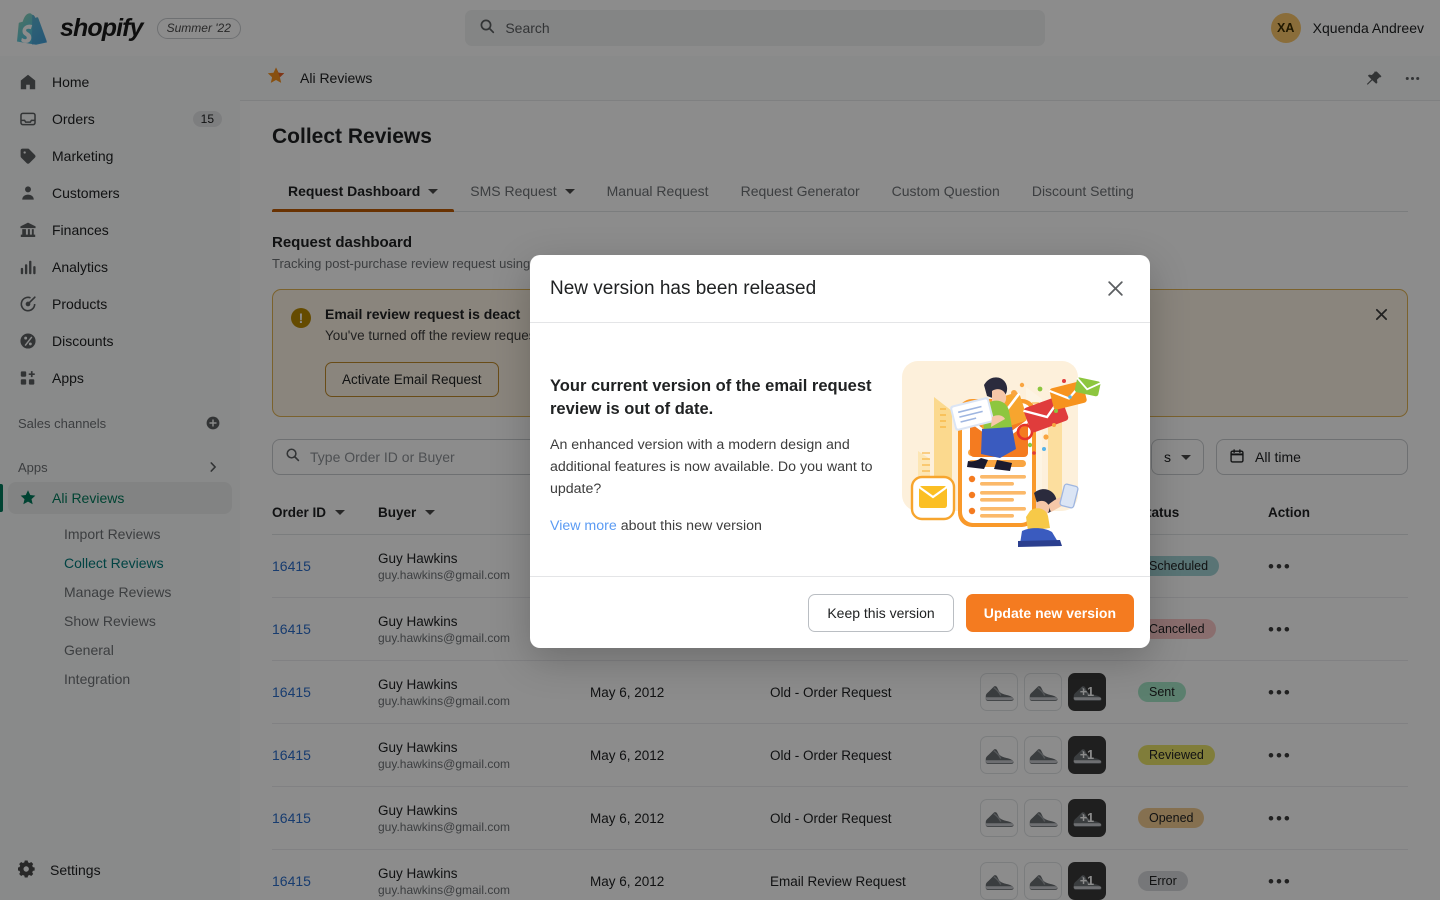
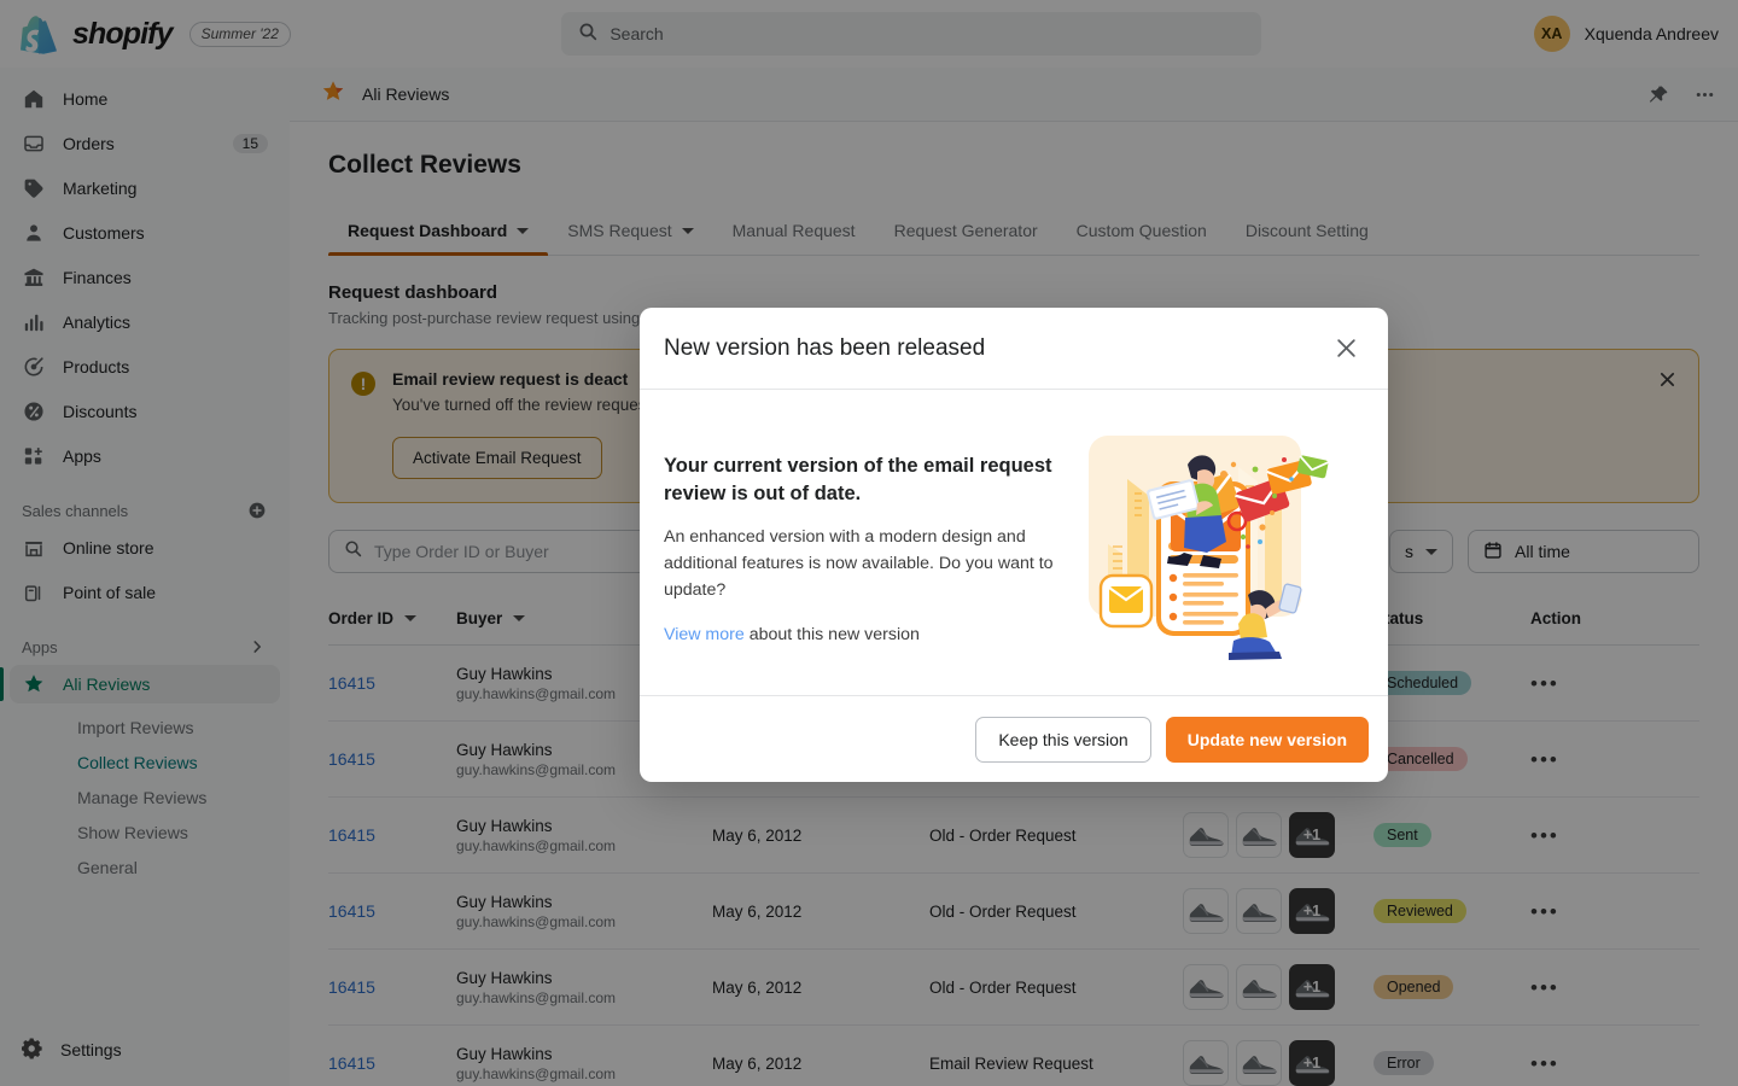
  shopify
  Summer '22
  Search
  XA
  Xquenda Andreev
  Home
  Orders
  15
  Marketing
  Customers
  Finances
  Analytics
  Products
  Discounts
  Apps
  Sales channels
+ Online store
+ Point of sale
  Apps
  Ali Reviews
  Import Reviews
  Collect Reviews
  Manage Reviews
  Show Reviews
  General
- Integration
  Settings
  Ali Reviews
  Collect Reviews
  Request Dashboard
  SMS Request
  Manual Request
  Request Generator
  Custom Question
  Discount Setting
  Request dashboard
  Tracking post-purchase review request using
  !
  Email review request is deact
  You've turned off the review reque
  Activate Email Request
  Type Order ID or Buyer
  s
  All time
  Order ID	Buyer				atus	Action
  16415	Guy Hawkins guy.hawkins@gmail.com				Scheduled	•••
  16415	Guy Hawkins guy.hawkins@gmail.com	May 6, 2012	Old - Order Request	+1	Sent	•••
  16415	Guy Hawkins guy.hawkins@gmail.com	May 6, 2012	Old - Order Request	+1	Reviewed	•••
  16415	Guy Hawkins guy.hawkins@gmail.com	May 6, 2012	Old - Order Request	+1	Opened	•••
  16415	Guy Hawkins guy.hawkins@gmail.com	May 6, 2012	Email Review Request	+1	Error	•••
  New version has been released
  Your current version of the email request review is out of date.
  An enhanced version with a modern design and additional features is now available. Do you want to update?
  View more about this new version
  Keep this version
  Update new version
